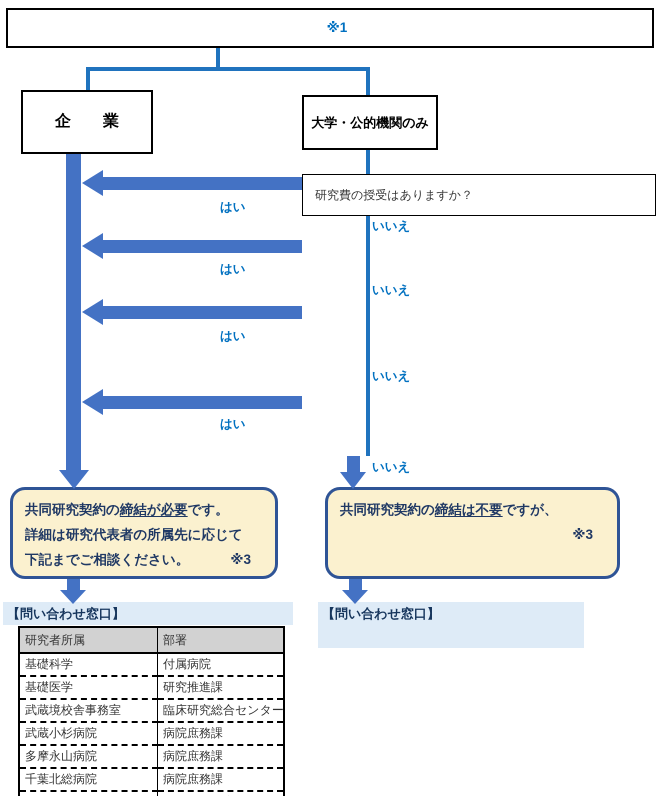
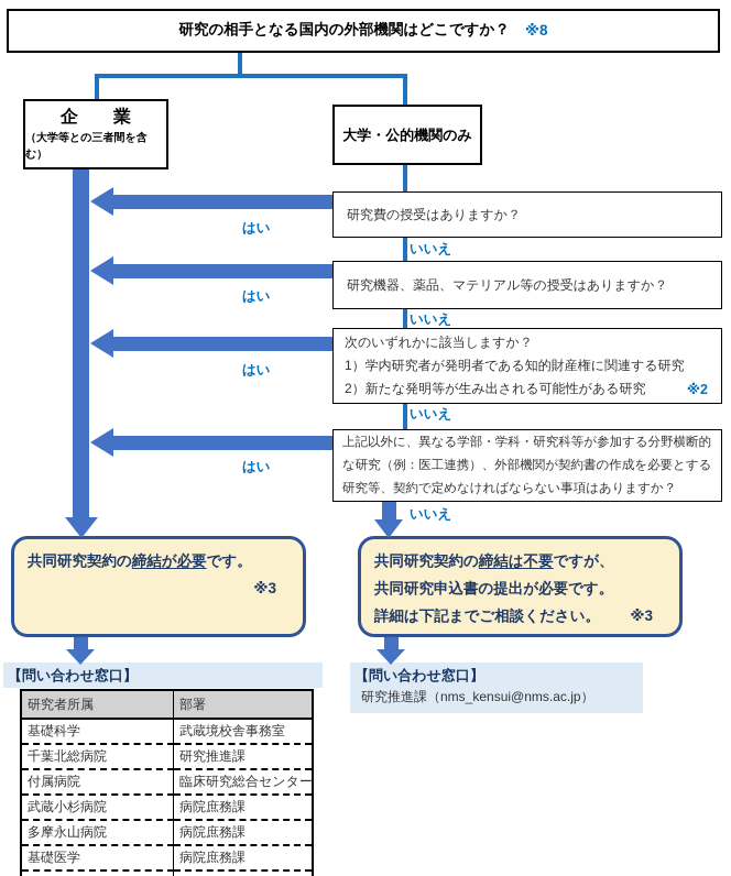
+ 研究の相手となる国内の外部機関はどこですか？
- ※1
+ ※8
  企 業
+ （大学等との三者間を含む）
  大学・公的機関のみ
  研究費の授受はありますか？
  はい
  いいえ
+ 研究機器、薬品、マテリアル等の授受はありますか？
  はい
  いいえ
+ 次のいずれかに該当しますか？
+ 1）学内研究者が発明者である知的財産権に関連する研究
+ 2）新たな発明等が生み出される可能性がある研究
+ ※2
  はい
  いいえ
+ 上記以外に、異なる学部・学科・研究科等が参加する分野横断的な研究（例：医工連携）、外部機関が契約書の作成を必要とする研究等、契約で定めなければならない事項はありますか？
  はい
  いいえ
  共同研究契約の
  締結が必要
  です。
- 詳細は研究代表者の所属先に応じて
- 下記までご相談ください。
  ※3
  共同研究契約の
  締結は不要
  ですが、
+ 共同研究申込書の提出が必要です。
+ 詳細は下記までご相談ください。
  ※3
  【問い合わせ窓口】
  研究者所属	部署
- 基礎科学	付属病院
+ 基礎科学	武蔵境校舎事務室
- 基礎医学	研究推進課
+ 千葉北総病院	研究推進課
- 武蔵境校舎事務室	臨床研究総合センター
+ 付属病院	臨床研究総合センター
  武蔵小杉病院	病院庶務課
  多摩永山病院	病院庶務課
- 千葉北総病院	病院庶務課
+ 基礎医学	病院庶務課
  【問い合わせ窓口】
+ 研究推進課（nms_kensui@nms.ac.jp）
